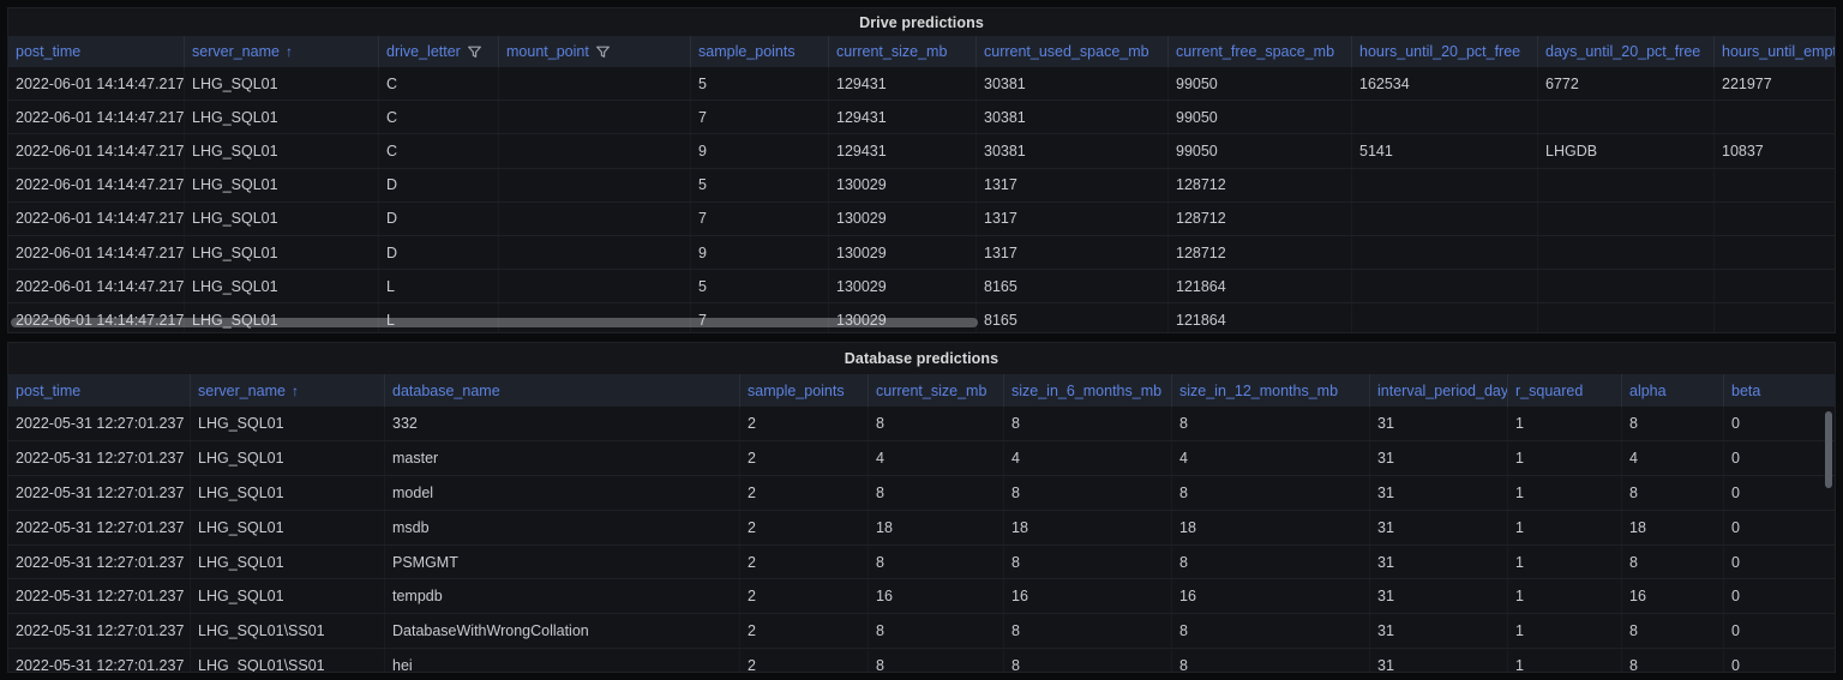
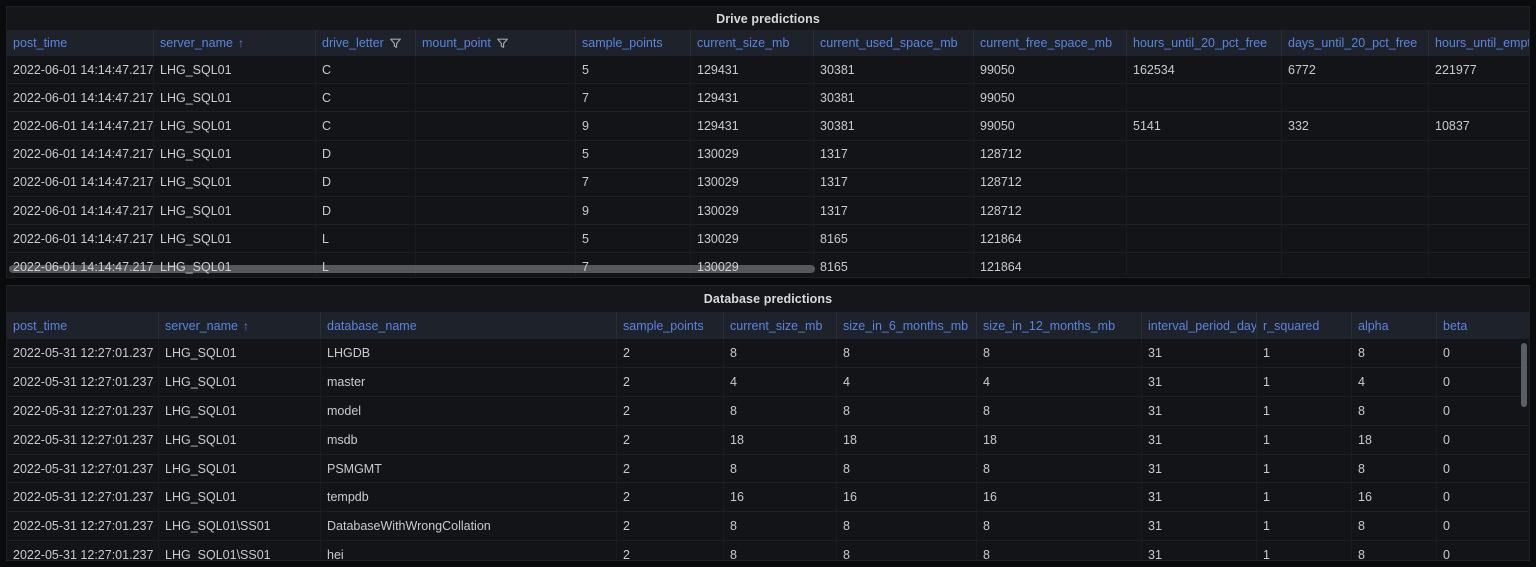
  Drive predictions
  post_time
  server_name
  ↑
  drive_letter
  mount_point
  sample_points
  current_size_mb
  current_used_space_mb
  current_free_space_mb
  hours_until_20_pct_free
  days_until_20_pct_free
  hours_until_emp
  2022-06-01 14:14:47.217
  LHG_SQL01
  C
  5
  129431
  30381
  99050
  162534
  6772
  221977
  2022-06-01 14:14:47.217
  LHG_SQL01
  C
  7
  129431
  30381
  99050
  2022-06-01 14:14:47.217
  LHG_SQL01
  C
  9
  129431
  30381
  99050
  5141
- LHGDB
+ 332
  10837
  2022-06-01 14:14:47.217
  LHG_SQL01
  D
  5
  130029
  1317
  128712
  2022-06-01 14:14:47.217
  LHG_SQL01
  D
  7
  130029
  1317
  128712
  2022-06-01 14:14:47.217
  LHG_SQL01
  D
  9
  130029
  1317
  128712
  2022-06-01 14:14:47.217
  LHG_SQL01
  L
  5
  130029
  8165
  121864
  2022-06-01 14:14:47.217
  LHG_SQL01
  L
  7
  130029
  8165
  121864
  Database predictions
  post_time
  server_name
  ↑
  database_name
  sample_points
  current_size_mb
  size_in_6_months_mb
  size_in_12_months_mb
  interval_period_day
  r_squared
  alpha
  beta
  2022-05-31 12:27:01.237
  LHG_SQL01
- 332
+ LHGDB
  2
  8
  8
  8
  31
  1
  8
  0
  2022-05-31 12:27:01.237
  LHG_SQL01
  master
  2
  4
  4
  4
  31
  1
  4
  0
  2022-05-31 12:27:01.237
  LHG_SQL01
  model
  2
  8
  8
  8
  31
  1
  8
  0
  2022-05-31 12:27:01.237
  LHG_SQL01
  msdb
  2
  18
  18
  18
  31
  1
  18
  0
  2022-05-31 12:27:01.237
  LHG_SQL01
  PSMGMT
  2
  8
  8
  8
  31
  1
  8
  0
  2022-05-31 12:27:01.237
  LHG_SQL01
  tempdb
  2
  16
  16
  16
  31
  1
  16
  0
  2022-05-31 12:27:01.237
  LHG_SQL01\SS01
  DatabaseWithWrongCollation
  2
  8
  8
  8
  31
  1
  8
  0
  2022-05-31 12:27:01.237
  LHG_SQL01\SS01
  hei
  2
  8
  8
  8
  31
  1
  8
  0
